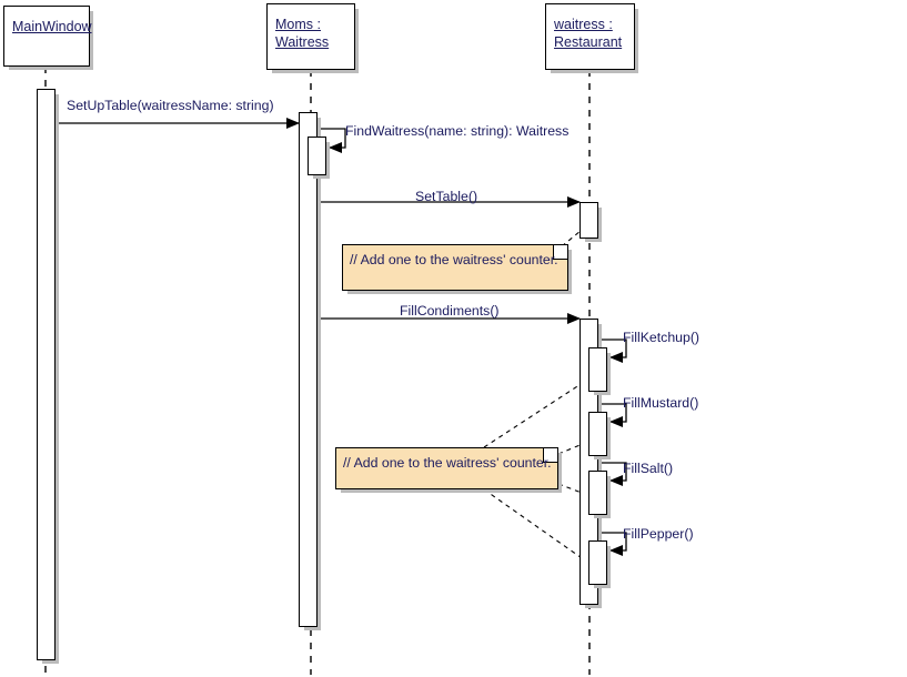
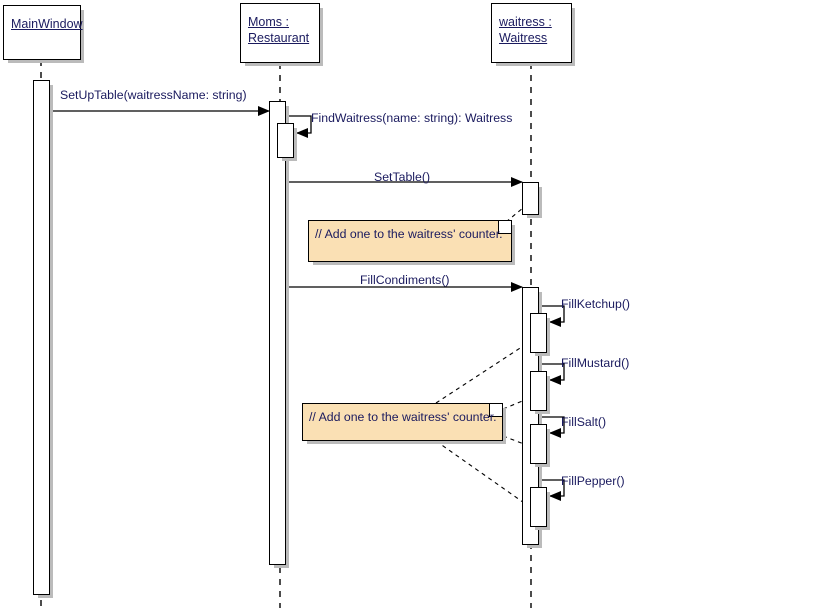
  MainWindow
  Moms :
- Waitress
+ Restaurant
  waitress :
- Restaurant
+ Waitress
  // Add one to the waitress' counter.
  // Add one to the waitress' counter.
  SetUpTable(waitressName: string)
  FindWaitress(name: string): Waitress
  SetTable()
  FillCondiments()
  FillKetchup()
  FillMustard()
  FillSalt()
  FillPepper()
